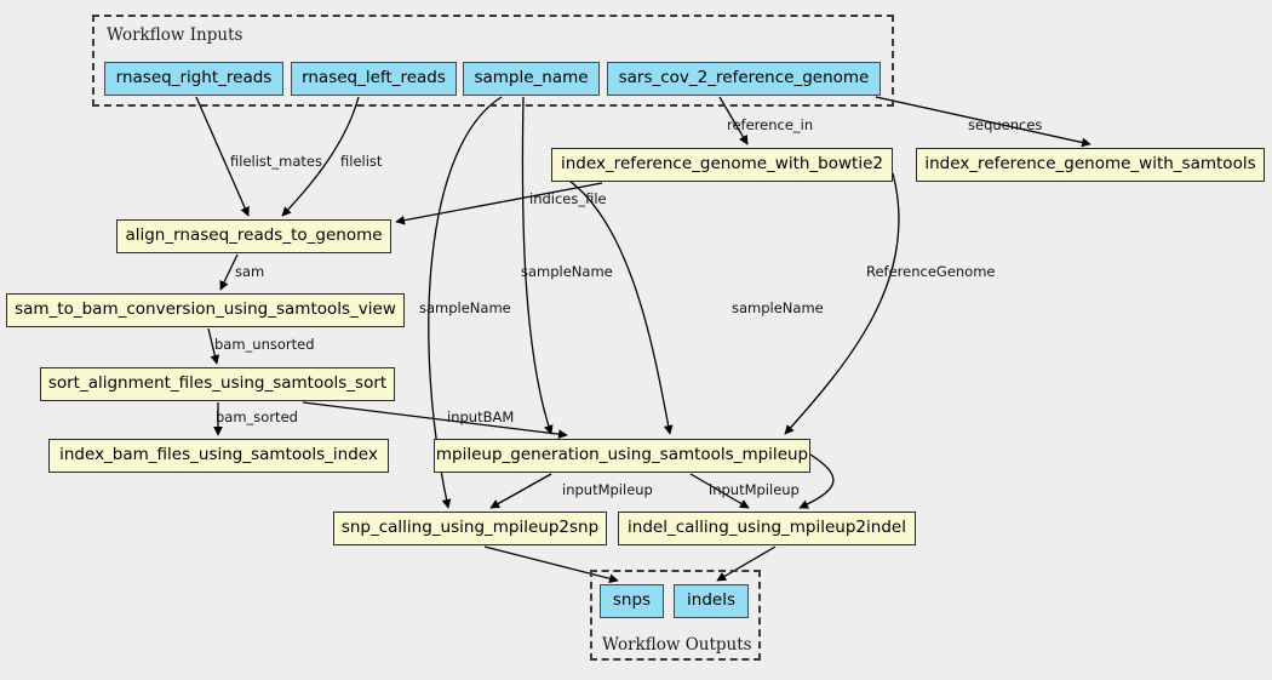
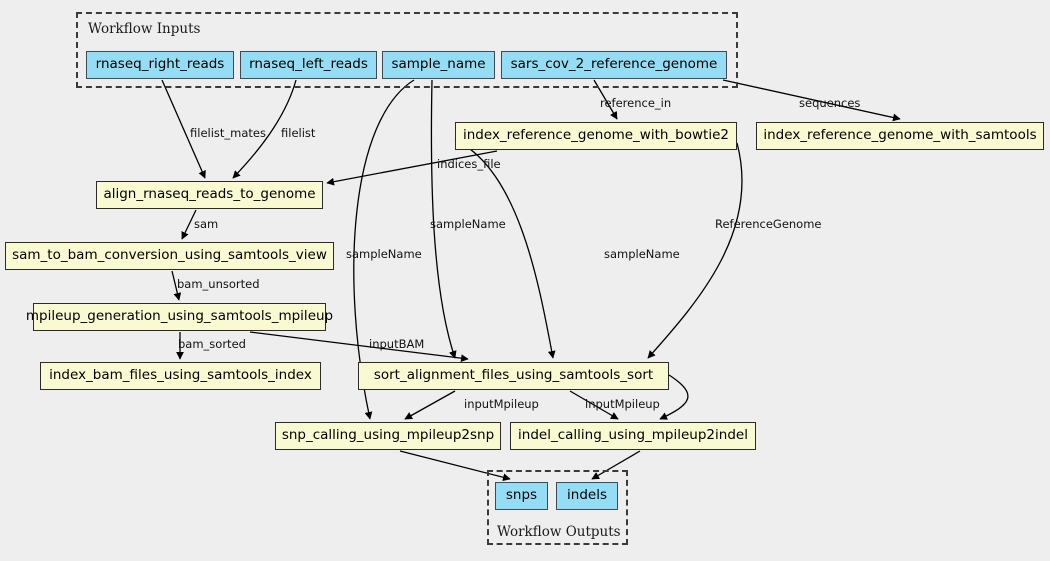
  Workflow Inputs
  Workflow Outputs
  rnaseq_right_reads
  rnaseq_left_reads
  sample_name
  sars_cov_2_reference_genome
  index_reference_genome_with_bowtie2
  index_reference_genome_with_samtools
  align_rnaseq_reads_to_genome
  sam_to_bam_conversion_using_samtools_view
- sort_alignment_files_using_samtools_sort
+ mpileup_generation_using_samtools_mpileup
  index_bam_files_using_samtools_index
- mpileup_generation_using_samtools_mpileup
+ sort_alignment_files_using_samtools_sort
  snp_calling_using_mpileup2snp
  indel_calling_using_mpileup2indel
  snps
  indels
  filelist_mates
  filelist
  reference_in
  sequences
  indices_file
  sam
  bam_unsorted
  bam_sorted
  sampleName
  sampleName
  sampleName
  ReferenceGenome
  inputBAM
  inputMpileup
  inputMpileup
